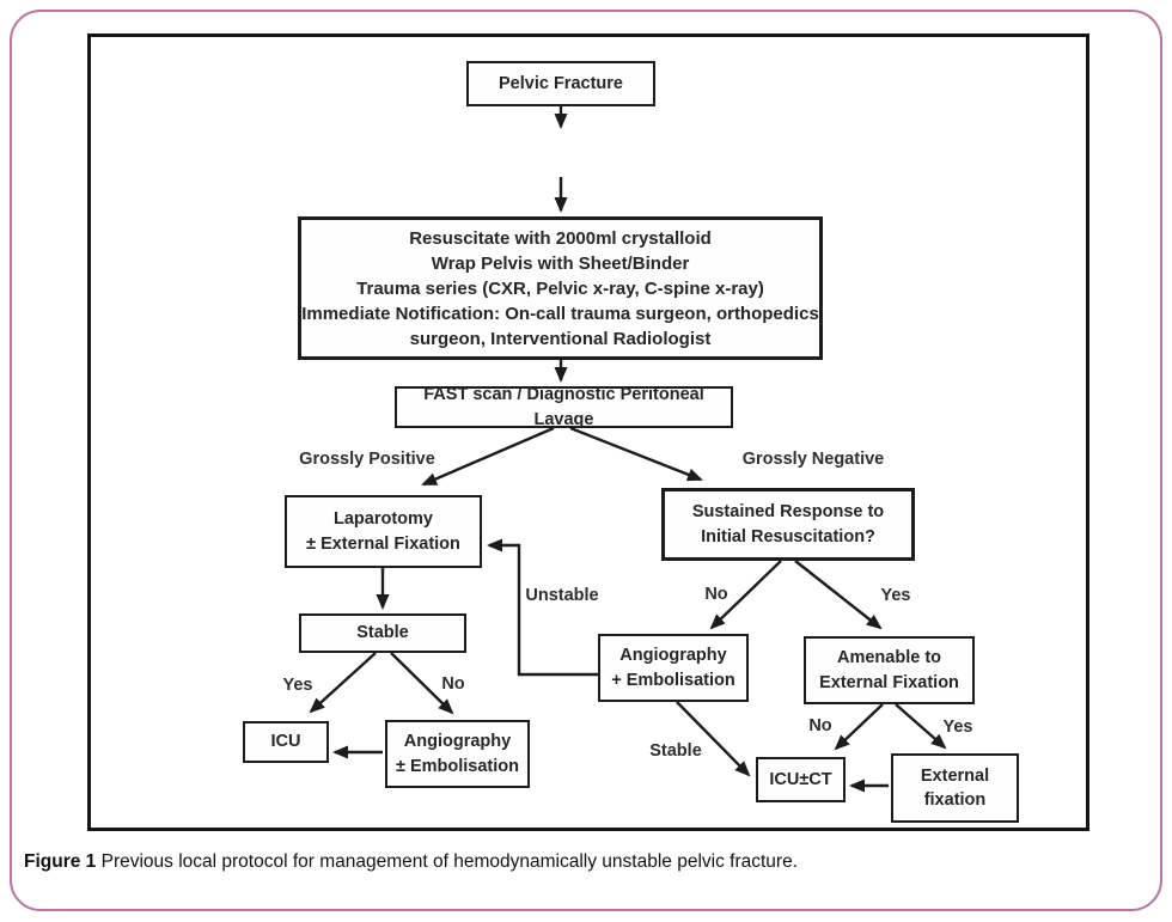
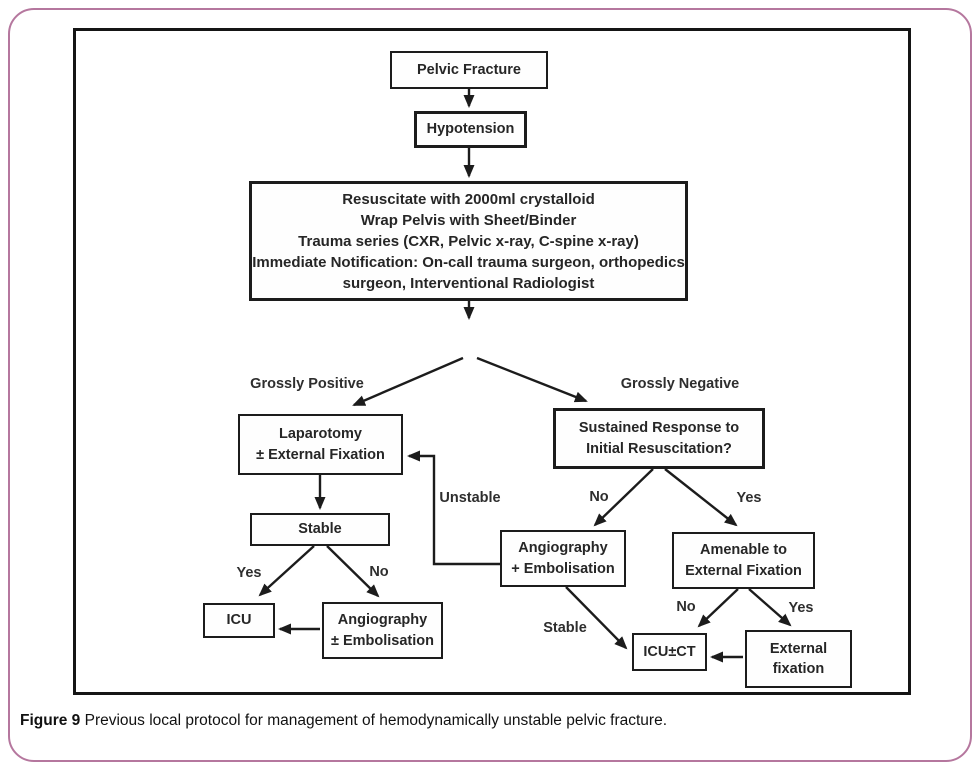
  Pelvic Fracture
+ Hypotension
  Resuscitate with 2000ml crystalloid
  Wrap Pelvis with Sheet/Binder
  Trauma series (CXR, Pelvic x-ray, C-spine x-ray)
  Immediate Notification: On-call trauma surgeon, orthopedics
  surgeon, Interventional Radiologist
- FAST scan / Diagnostic Peritoneal Lavage
  Laparotomy
  ± External Fixation
  Sustained Response to
  Initial Resuscitation?
  Stable
  ICU
  Angiography
  ± Embolisation
  Angiography
  + Embolisation
  Amenable to
  External Fixation
  ICU±CT
  External
  fixation
  Grossly Positive
  Grossly Negative
  Unstable
  No
  Yes
  Yes
  No
  Stable
  No
  Yes
- Figure 1 Previous local protocol for management of hemodynamically unstable pelvic fracture.
+ Figure 9 Previous local protocol for management of hemodynamically unstable pelvic fracture.
